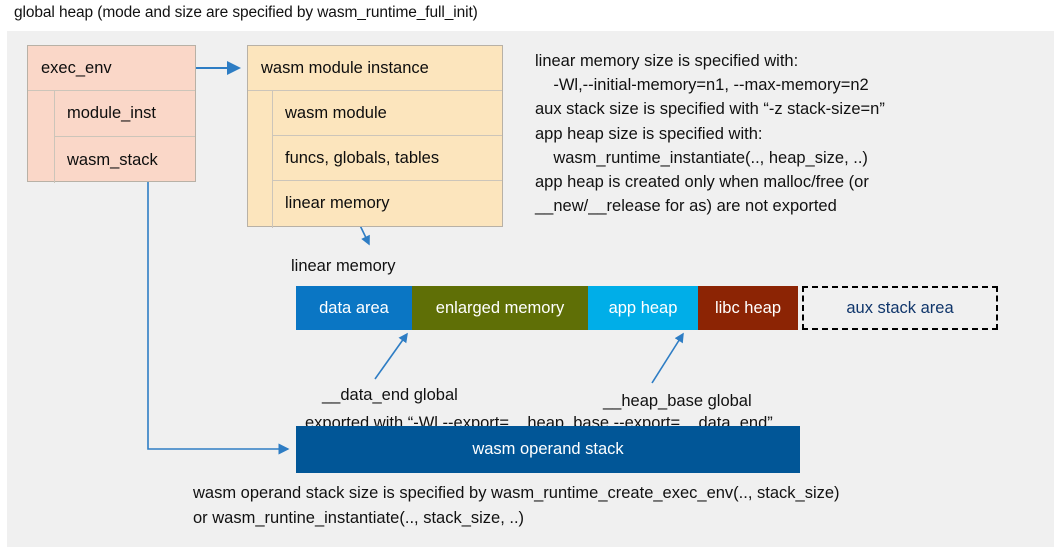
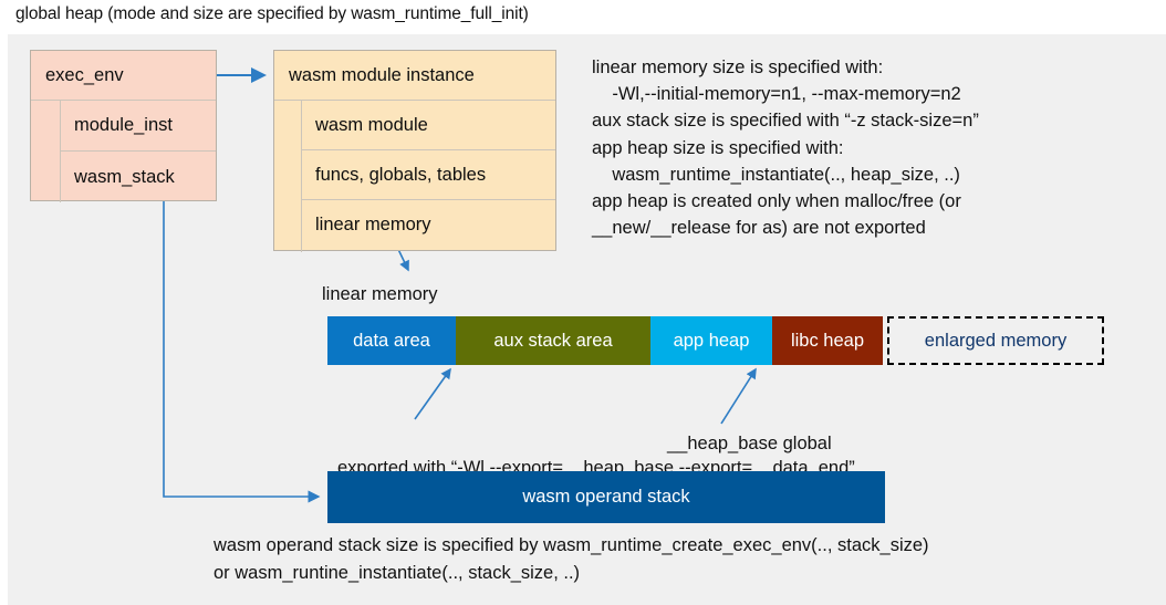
  global heap (mode and size are specified by wasm_runtime_full_init)
  exec_env
  module_inst
  wasm_stack
  wasm module instance
  wasm module
  funcs, globals, tables
  linear memory
  linear memory size is specified with:
  -Wl,--initial-memory=n1, --max-memory=n2
  aux stack size is specified with “-z stack-size=n”
  app heap size is specified with:
  wasm_runtime_instantiate(.., heap_size, ..)
  app heap is created only when malloc/free (or
  __new/__release for as) are not exported
  linear memory
  data area
- enlarged memory
+ aux stack area
  app heap
  libc heap
- aux stack area
+ enlarged memory
- __data_end global
  __heap_base global
  exported with “-Wl,--export=__heap_base,--export=__data_end”
  wasm operand stack
  wasm operand stack size is specified by wasm_runtime_create_exec_env(.., stack_size)
  or wasm_runtine_instantiate(.., stack_size, ..)
